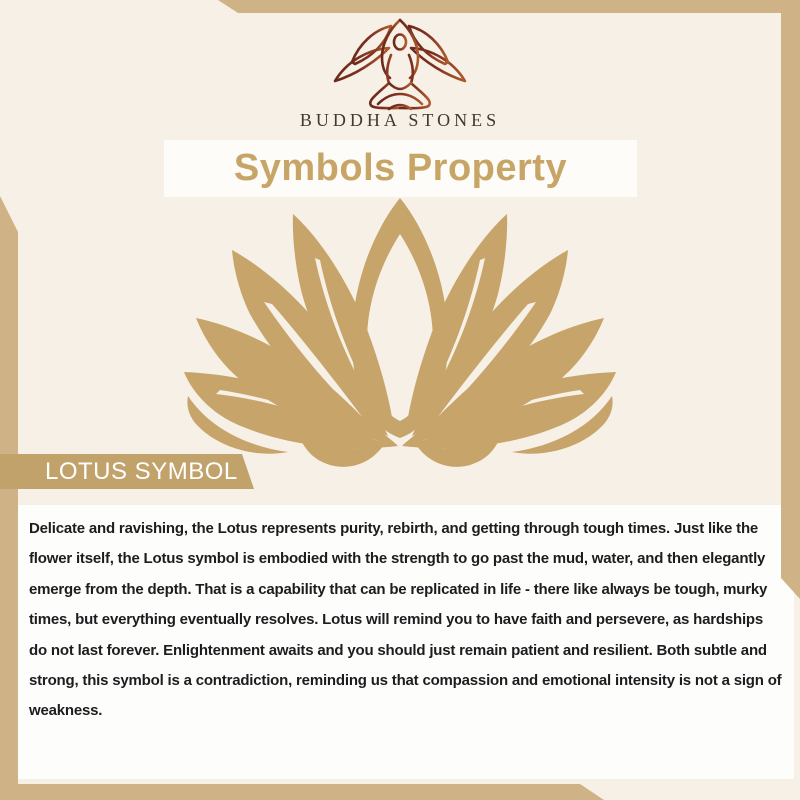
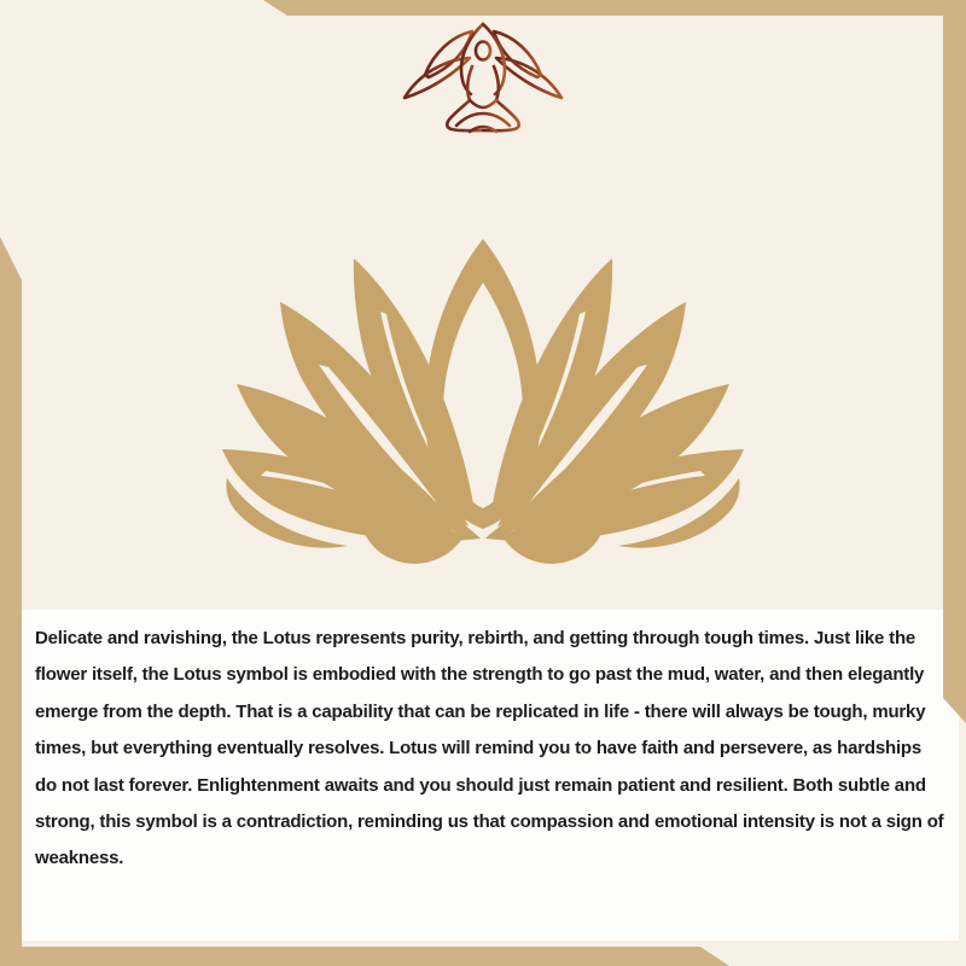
- BUDDHA STONES
- Symbols Property
- LOTUS SYMBOL
- Delicate and ravishing, the Lotus represents purity, rebirth, and getting through tough times. Just like the flower itself, the Lotus symbol is embodied with the strength to go past the mud, water, and then elegantly emerge from the depth. That is a capability that can be replicated in life - there like always be tough, murky times, but everything eventually resolves. Lotus will remind you to have faith and persevere, as hardships do not last forever. Enlightenment awaits and you should just remain patient and resilient. Both subtle and strong, this symbol is a contradiction, reminding us that compassion and emotional intensity is not a sign of weakness.
+ Delicate and ravishing, the Lotus represents purity, rebirth, and getting through tough times. Just like the flower itself, the Lotus symbol is embodied with the strength to go past the mud, water, and then elegantly emerge from the depth. That is a capability that can be replicated in life - there will always be tough, murky times, but everything eventually resolves. Lotus will remind you to have faith and persevere, as hardships do not last forever. Enlightenment awaits and you should just remain patient and resilient. Both subtle and strong, this symbol is a contradiction, reminding us that compassion and emotional intensity is not a sign of weakness.
